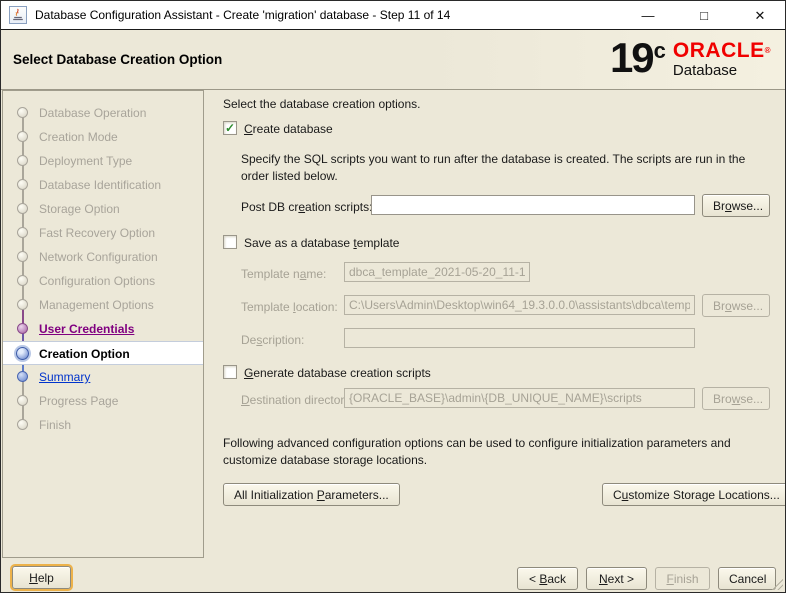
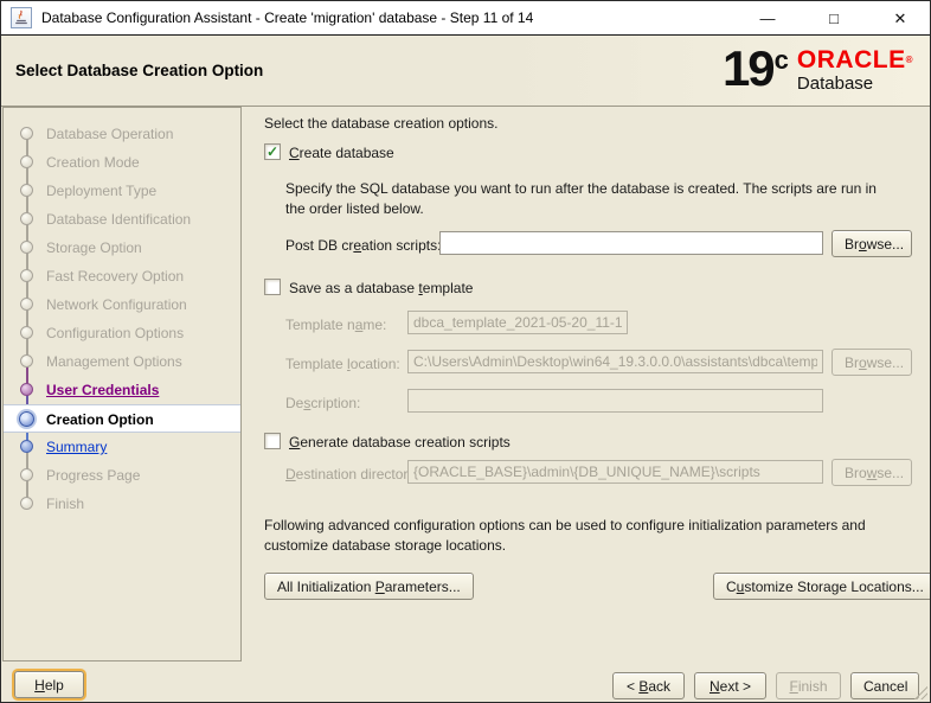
  Database Configuration Assistant - Create 'migration' database - Step 11 of 14
  —
  □
  ✕
  Select Database Creation Option
  19
  c
  ORACLE®
  Database
  Database Operation
  Creation Mode
  Deployment Type
  Database Identification
  Storage Option
  Fast Recovery Option
  Network Configuration
  Configuration Options
  Management Options
  User Credentials
  Creation Option
  Summary
  Progress Page
  Finish
  Select the database creation options.
  ✓
  Create database
- Specify the SQL scripts you want to run after the database is created. The scripts are run in the order listed below.
+ Specify the SQL database you want to run after the database is created. The scripts are run in the order listed below.
  Post DB creation scripts
  Browse...
  Save as a database template
  Template name:
  dbca_template_2021-05-20_11-1
  Template location:
  C:\Users\Admin\Desktop\win64_19.3.0.0.0\assistants\dbca\temp
  Browse...
  Description:
  Generate database creation scripts
  Destination director
  {ORACLE_BASE}\admin\{DB_UNIQUE_NAME}\scripts
  Browse...
  Following advanced configuration options can be used to configure initialization parameters and customize database storage locations.
  All Initialization Parameters...
  Customize Storage Locations...
  Help
  < Back
  Next >
  Finish
  Cancel
